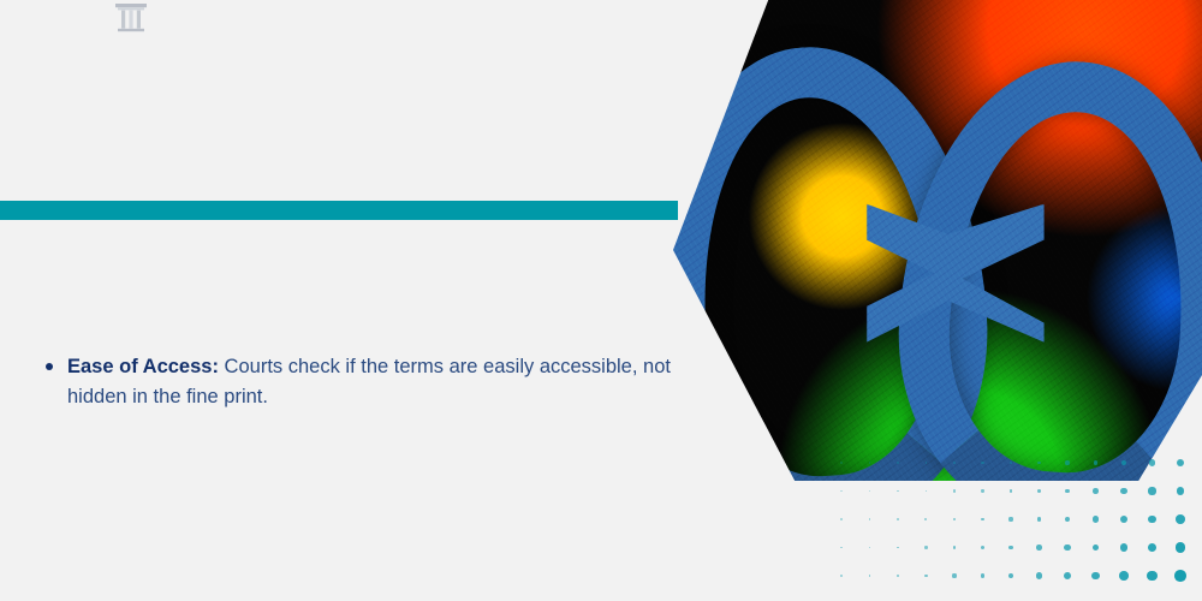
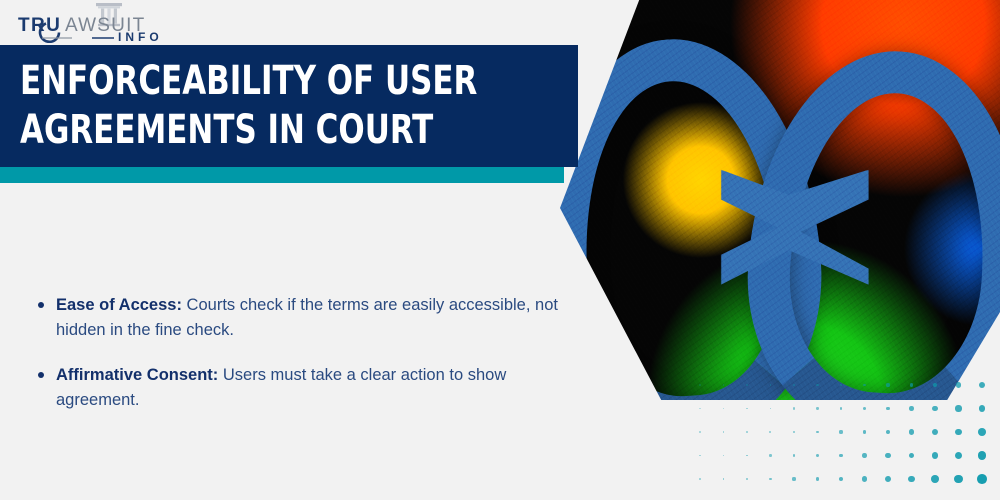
+ TRU
+ AWSUIT
+ INFO
+ ENFORCEABILITY OF USER
+ AGREEMENTS IN COURT
- Ease of Access: Courts check if the terms are easily accessible, not hidden in the fine print.
+ Ease of Access: Courts check if the terms are easily accessible, not hidden in the fine check.
+ Affirmative Consent: Users must take a clear action to show agreement.
